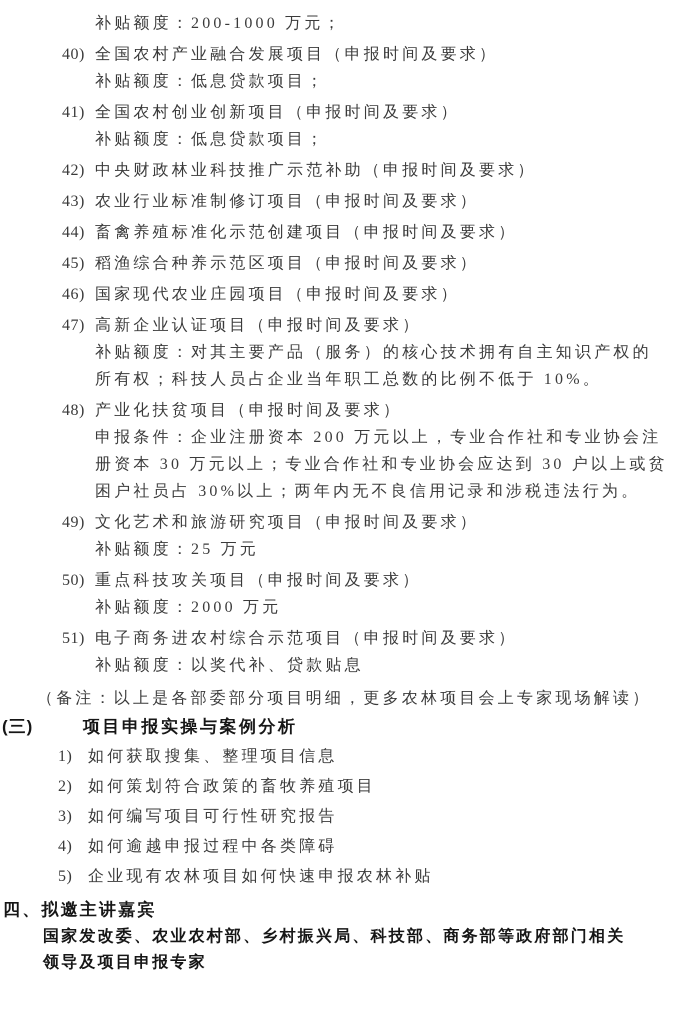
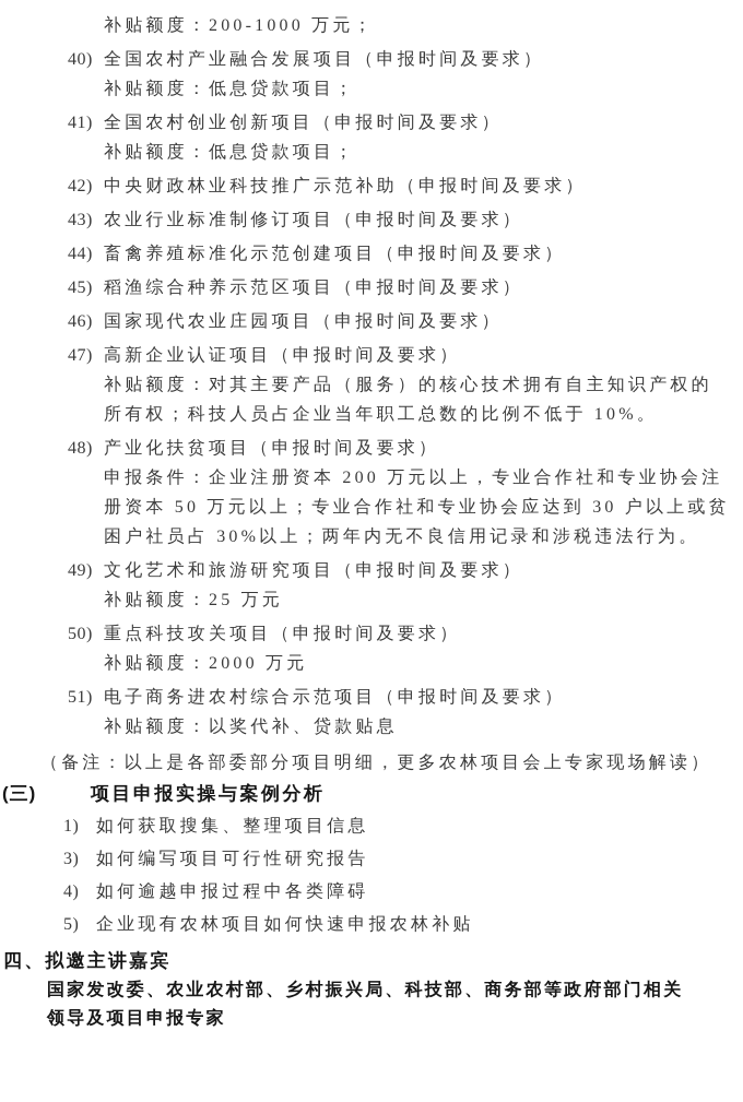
  补贴额度：200-1000 万元；
  40)
  全国农村产业融合发展项目（申报时间及要求）
  补贴额度：低息贷款项目；
  41)
  全国农村创业创新项目（申报时间及要求）
  补贴额度：低息贷款项目；
  42)
  中央财政林业科技推广示范补助（申报时间及要求）
  43)
  农业行业标准制修订项目（申报时间及要求）
  44)
  畜禽养殖标准化示范创建项目（申报时间及要求）
  45)
  稻渔综合种养示范区项目（申报时间及要求）
  46)
  国家现代农业庄园项目（申报时间及要求）
  47)
  高新企业认证项目（申报时间及要求）
  补贴额度：对其主要产品（服务）的核心技术拥有自主知识产权的
  所有权；科技人员占企业当年职工总数的比例不低于 10%。
  48)
  产业化扶贫项目（申报时间及要求）
  申报条件：企业注册资本 200 万元以上，专业合作社和专业协会注
- 册资本 30 万元以上；专业合作社和专业协会应达到 30 户以上或贫
+ 册资本 50 万元以上；专业合作社和专业协会应达到 30 户以上或贫
  困户社员占 30%以上；两年内无不良信用记录和涉税违法行为。
  49)
  文化艺术和旅游研究项目（申报时间及要求）
  补贴额度：25 万元
  50)
  重点科技攻关项目（申报时间及要求）
  补贴额度：2000 万元
  51)
  电子商务进农村综合示范项目（申报时间及要求）
  补贴额度：以奖代补、贷款贴息
  （备注：以上是各部委部分项目明细，更多农林项目会上专家现场解读）
  (三)
  项目申报实操与案例分析
  1)
  如何获取搜集、整理项目信息
- 2)
- 如何策划符合政策的畜牧养殖项目
  3)
  如何编写项目可行性研究报告
  4)
  如何逾越申报过程中各类障碍
  5)
  企业现有农林项目如何快速申报农林补贴
  四、拟邀主讲嘉宾
  国家发改委、农业农村部、乡村振兴局、科技部、商务部等政府部门相关
  领导及项目申报专家
